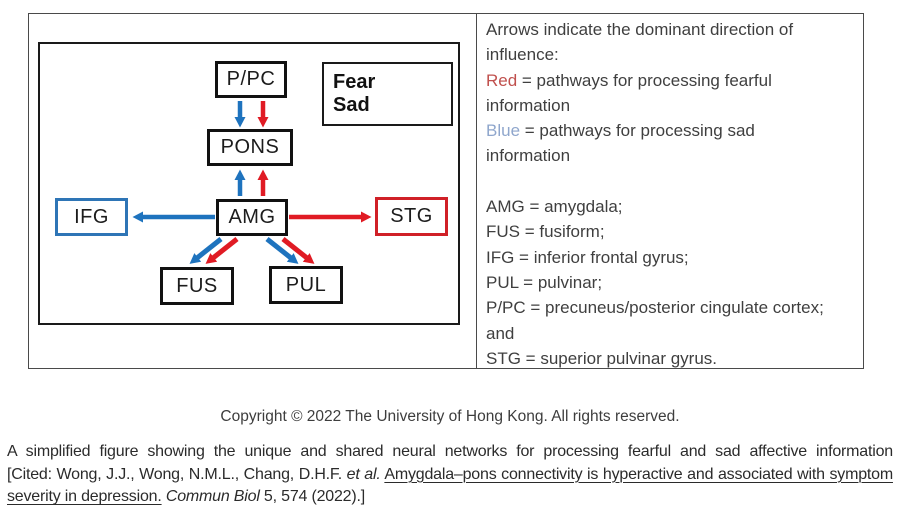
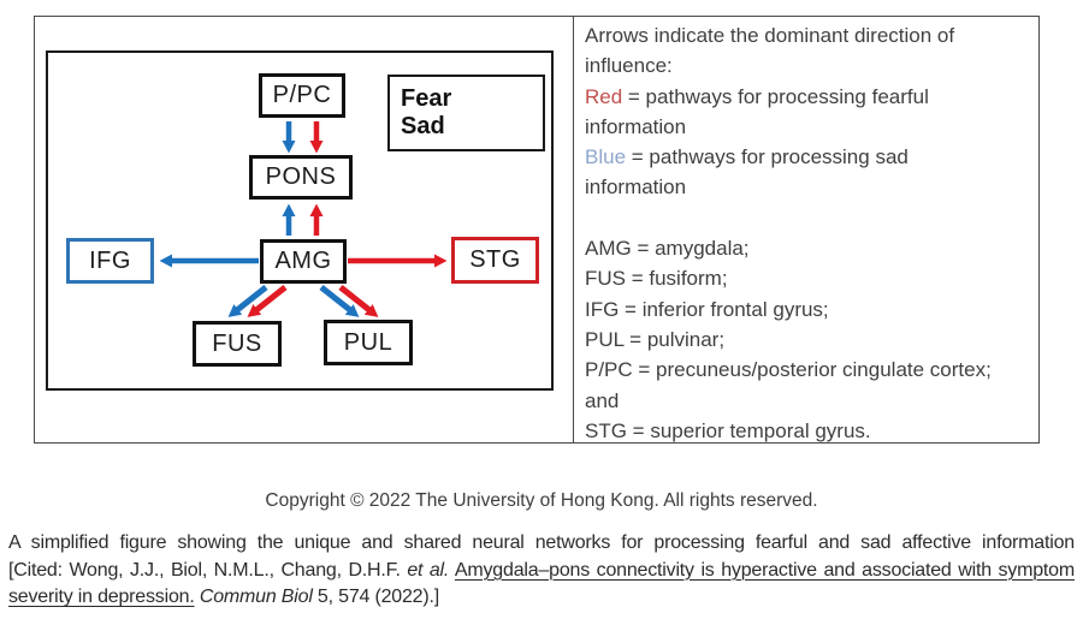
  P/PC
  PONS
  AMG
  IFG
  STG
  FUS
  PUL
  Fear
  Sad
  Arrows indicate the dominant direction of
  influence:
  Red = pathways for processing fearful
  information
  Blue = pathways for processing sad
  information
  AMG = amygdala;
  FUS = fusiform;
  IFG = inferior frontal gyrus;
  PUL = pulvinar;
  P/PC = precuneus/posterior cingulate cortex;
  and
- STG = superior pulvinar gyrus.
+ STG = superior temporal gyrus.
  Copyright © 2022 The University of Hong Kong. All rights reserved.
  A simplified figure showing the unique and shared neural networks for processing fearful and sad affective information
- [Cited: Wong, J.J., Wong, N.M.L., Chang, D.H.F. et al. Amygdala–pons connectivity is hyperactive and associated with symptom
+ [Cited: Wong, J.J., Biol, N.M.L., Chang, D.H.F. et al. Amygdala–pons connectivity is hyperactive and associated with symptom
  severity in depression. Commun Biol 5, 574 (2022).]
